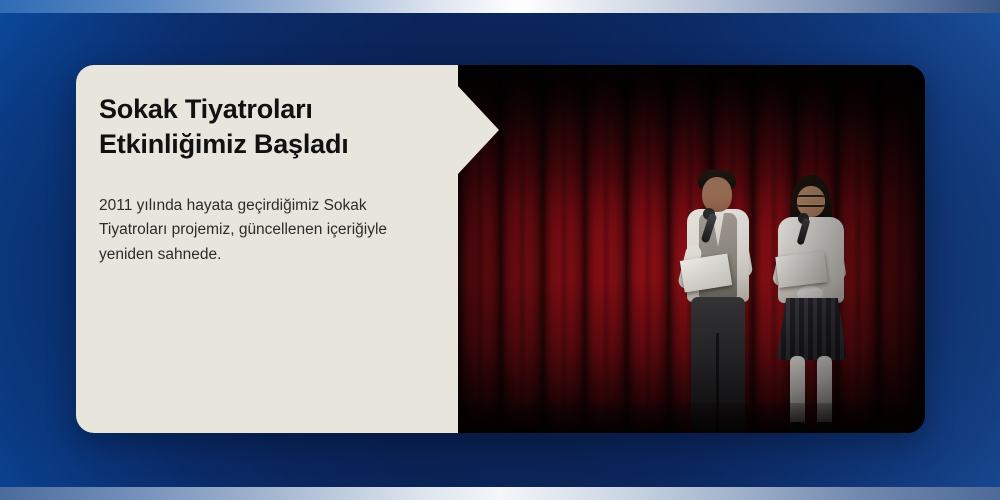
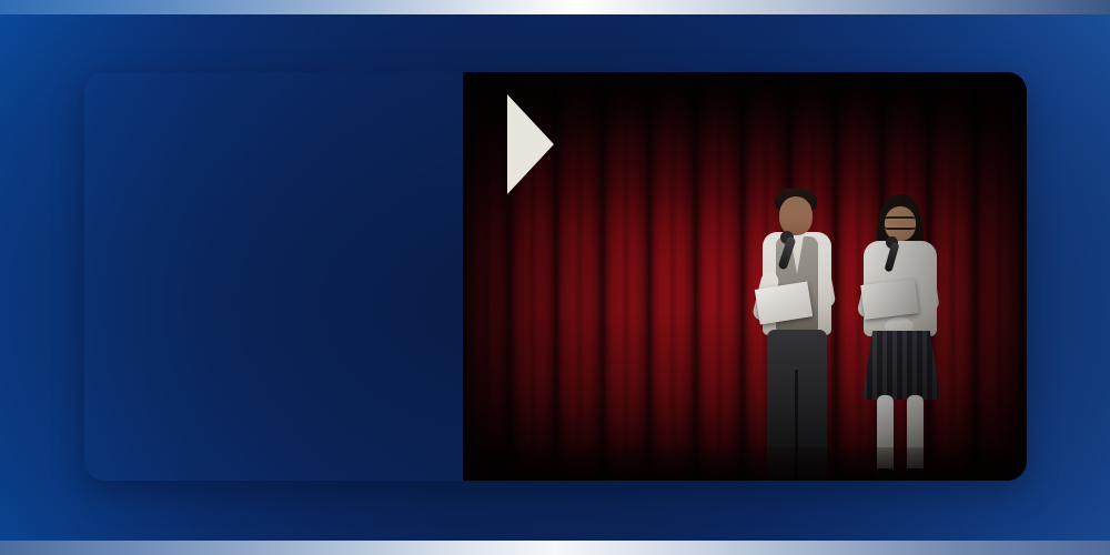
- Sokak Tiyatroları Etkinliğimiz Başladı
- 2011 yılında hayata geçirdiğimiz Sokak Tiyatroları projemiz, güncellenen içeriğiyle yeniden sahnede.
